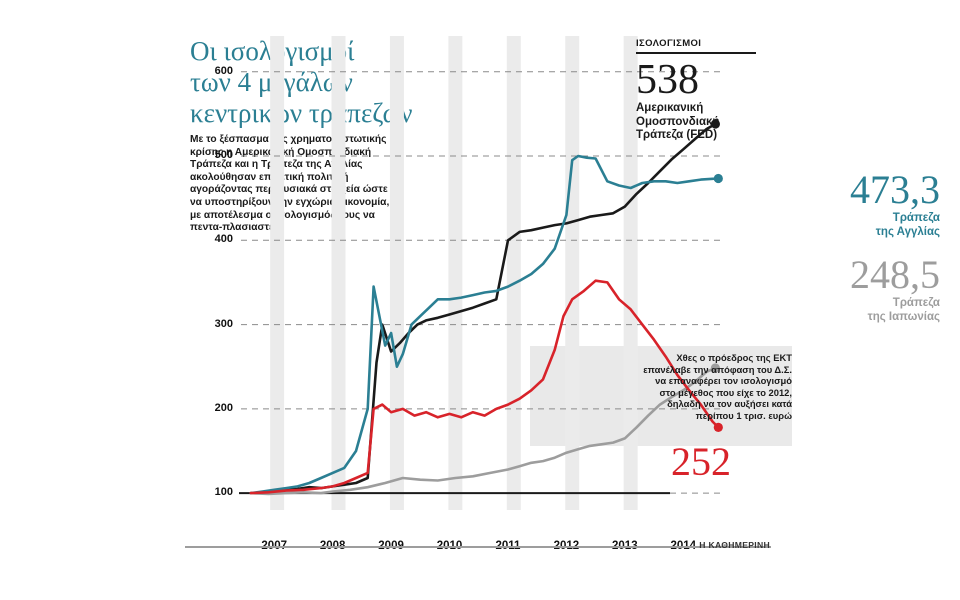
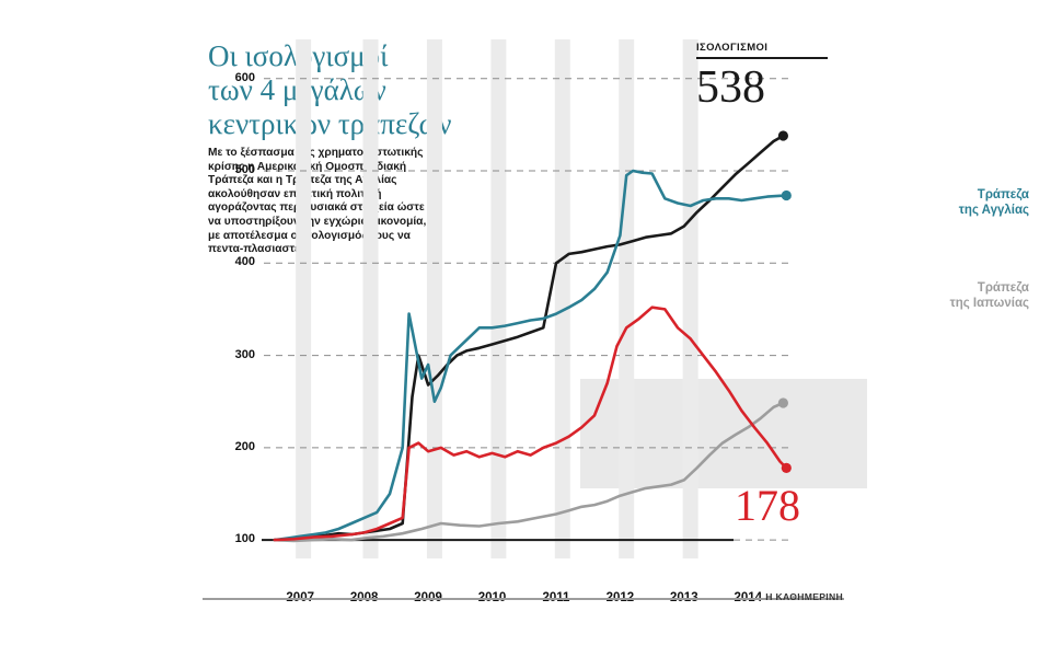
  Οι ισολγισμί
  των 4 μγάλν
  κεντρικν τρπεζν
  Με το ξέσπασμας χρηματοστωτικής κρίσης η Αμερικκή Ομοσπδιακή Τράπεζα και η Τεζα της Αίας ακολούθησαν επτική πολιτ αγοράζοντας πευσιακά στεία ώστε να υποστηρίξουν εγχώριικονομία, με αποτέλεσμα οολογισμόους να πεντα-πλασιαστ
  100
  200
  300
  400
  500
  600
  ΙΣΟΛΟΓΙΣΜΟΙ
  538
- Αμερικανική
- Ομοσπονδιακή
- Τράπεζα (FED)
- 473,3
  Τράπεζα
  της Αγγλίας
- 248,5
  Τράπεζα
  της Ιαπωνίας
- 252
+ 178
- Χθες ο πρόεδρος της ΕΚΤ επανέλαβε την απόφαση του Δ.Σ. να επαναφέρει τον ισολογισμό στο μέγεθος που είχε το 2012, δηλαδή να τον αυξήσει κατά περίπου 1 τρισ. ευρώ
  Η ΚΑΘΗΜΕΡΙΝΗ
